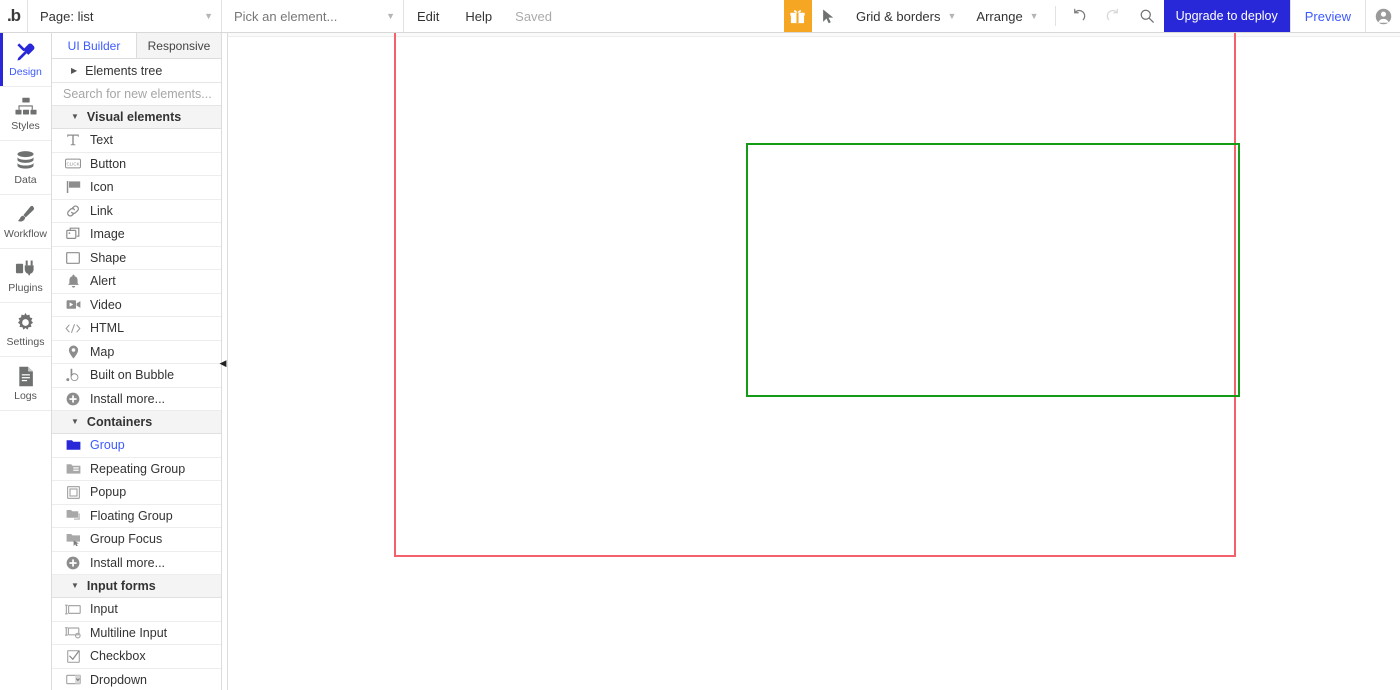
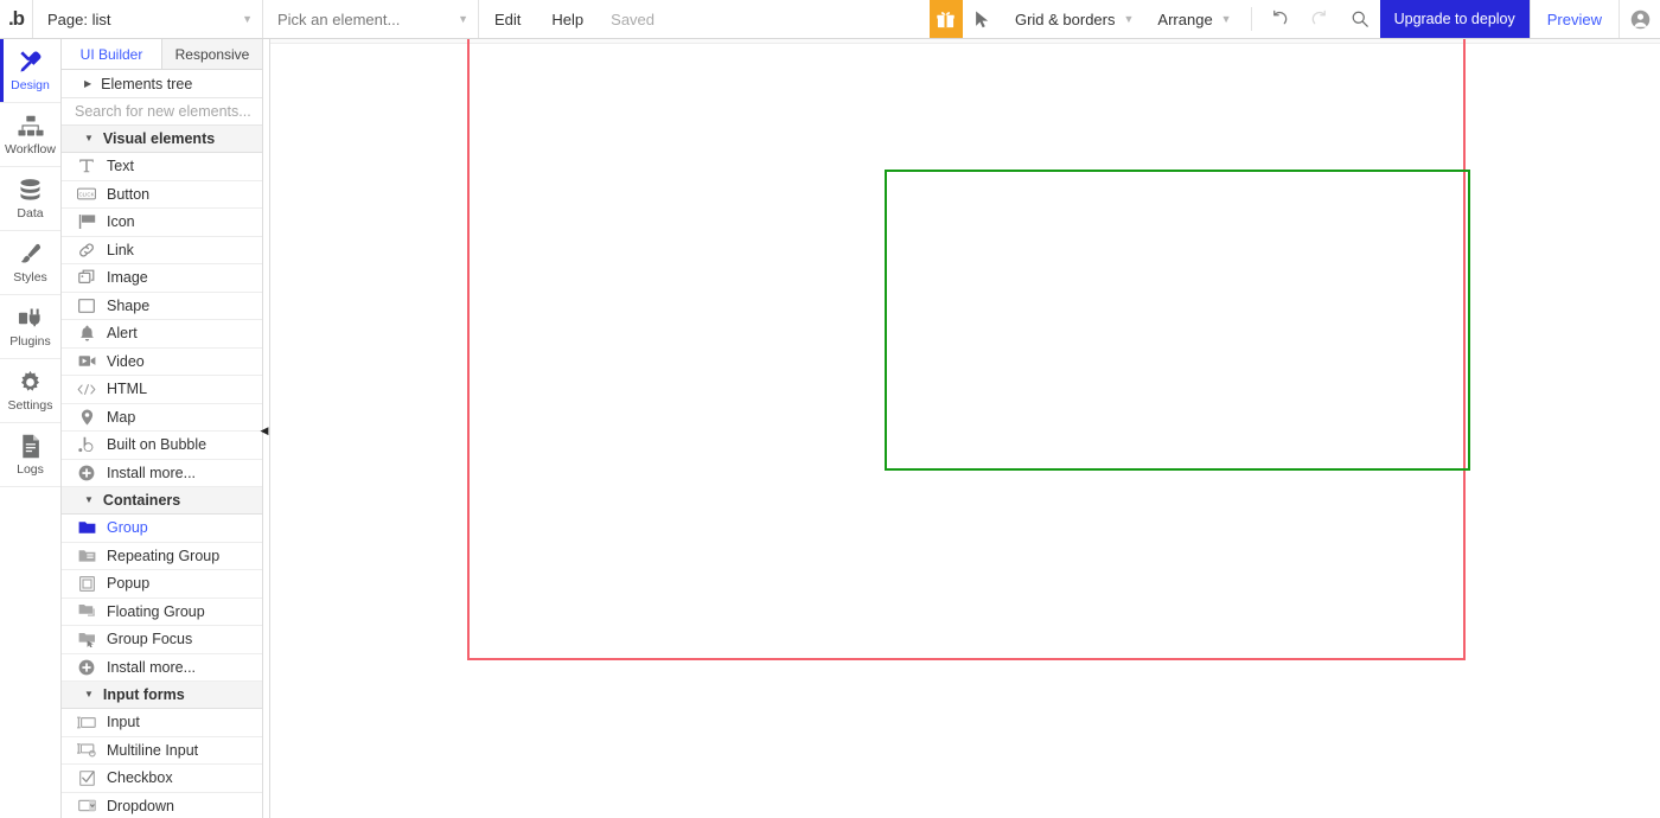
  .b
  Page: list
  ▼
  Pick an element...
  ▼
  Edit
  Help
  Saved
  Grid & borders
  ▼
  Arrange
  ▼
  Upgrade to deploy
  Preview
  Design
- Styles
+ Workflow
  Data
- Workflow
+ Styles
  Plugins
  Settings
  Logs
  UI Builder
  Responsive
  Elements tree
  Search for new elements...
  Visual elements
  Text
  Button
  Icon
  Link
  Image
  Shape
  Alert
  Video
  HTML
  Map
  Built on Bubble
  Install more...
  Containers
  Group
  Repeating Group
  Popup
  Floating Group
  Group Focus
  Install more...
  Input forms
  Input
  Multiline Input
  Checkbox
  Dropdown
  ◀
